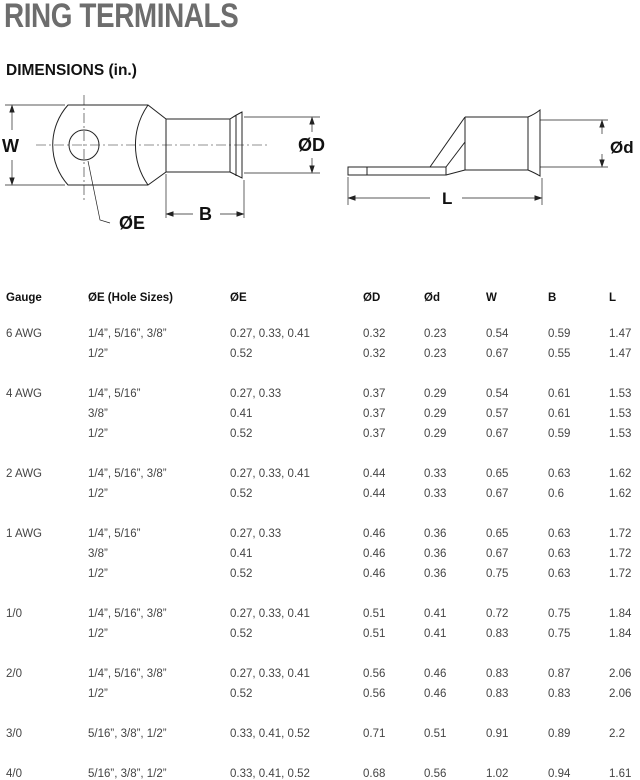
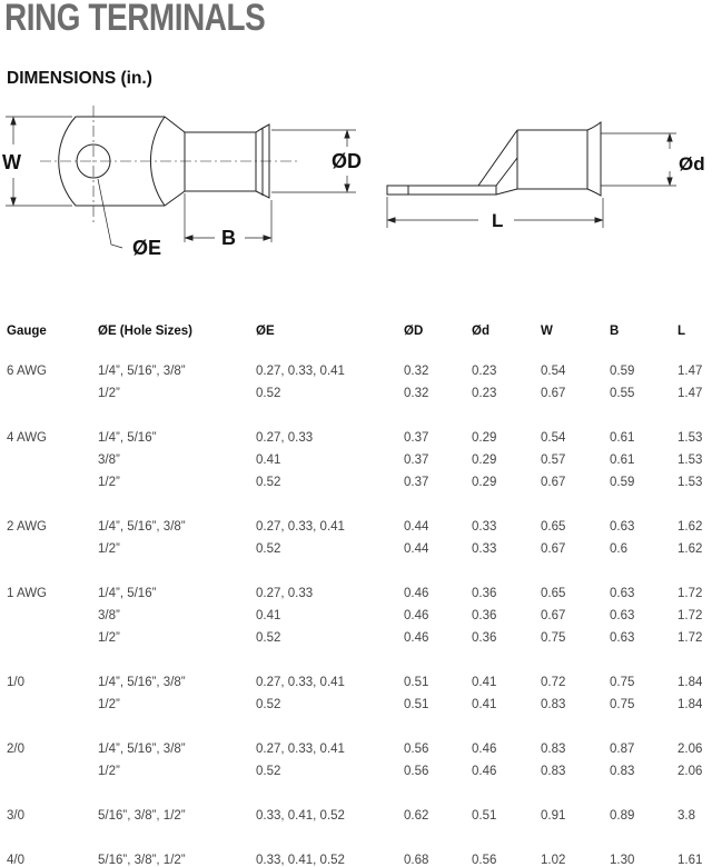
  RING TERMINALS
  DIMENSIONS (in.)
  W
  ØD
  B
  ØE
  Ød
  L
  Gauge
  ØE (Hole Sizes)
  ØE
  ØD
  Ød
  W
  B
  L
  6 AWG
  1/4”, 5/16”, 3/8”
  0.27, 0.33, 0.41
  0.32
  0.23
  0.54
  0.59
  1.47
  1/2”
  0.52
  0.32
  0.23
  0.67
  0.55
  1.47
  4 AWG
  1/4”, 5/16”
  0.27, 0.33
  0.37
  0.29
  0.54
  0.61
  1.53
  3/8”
  0.41
  0.37
  0.29
  0.57
  0.61
  1.53
  1/2”
  0.52
  0.37
  0.29
  0.67
  0.59
  1.53
  2 AWG
  1/4”, 5/16”, 3/8”
  0.27, 0.33, 0.41
  0.44
  0.33
  0.65
  0.63
  1.62
  1/2”
  0.52
  0.44
  0.33
  0.67
  0.6
  1.62
  1 AWG
  1/4”, 5/16”
  0.27, 0.33
  0.46
  0.36
  0.65
  0.63
  1.72
  3/8”
  0.41
  0.46
  0.36
  0.67
  0.63
  1.72
  1/2”
  0.52
  0.46
  0.36
  0.75
  0.63
  1.72
  1/0
  1/4”, 5/16”, 3/8”
  0.27, 0.33, 0.41
  0.51
  0.41
  0.72
  0.75
  1.84
  1/2”
  0.52
  0.51
  0.41
  0.83
  0.75
  1.84
  2/0
  1/4”, 5/16”, 3/8”
  0.27, 0.33, 0.41
  0.56
  0.46
  0.83
  0.87
  2.06
  1/2”
  0.52
  0.56
  0.46
  0.83
  0.83
  2.06
  3/0
  5/16”, 3/8”, 1/2”
  0.33, 0.41, 0.52
- 0.71
+ 0.62
  0.51
  0.91
  0.89
- 2.2
+ 3.8
  4/0
  5/16”, 3/8”, 1/2”
  0.33, 0.41, 0.52
  0.68
  0.56
  1.02
- 0.94
+ 1.30
  1.61
